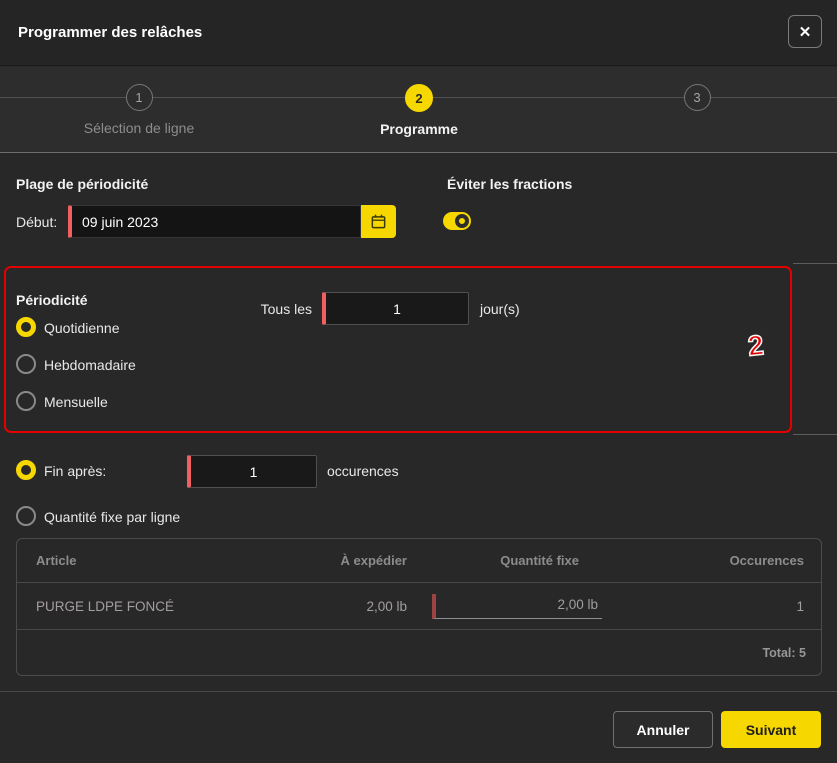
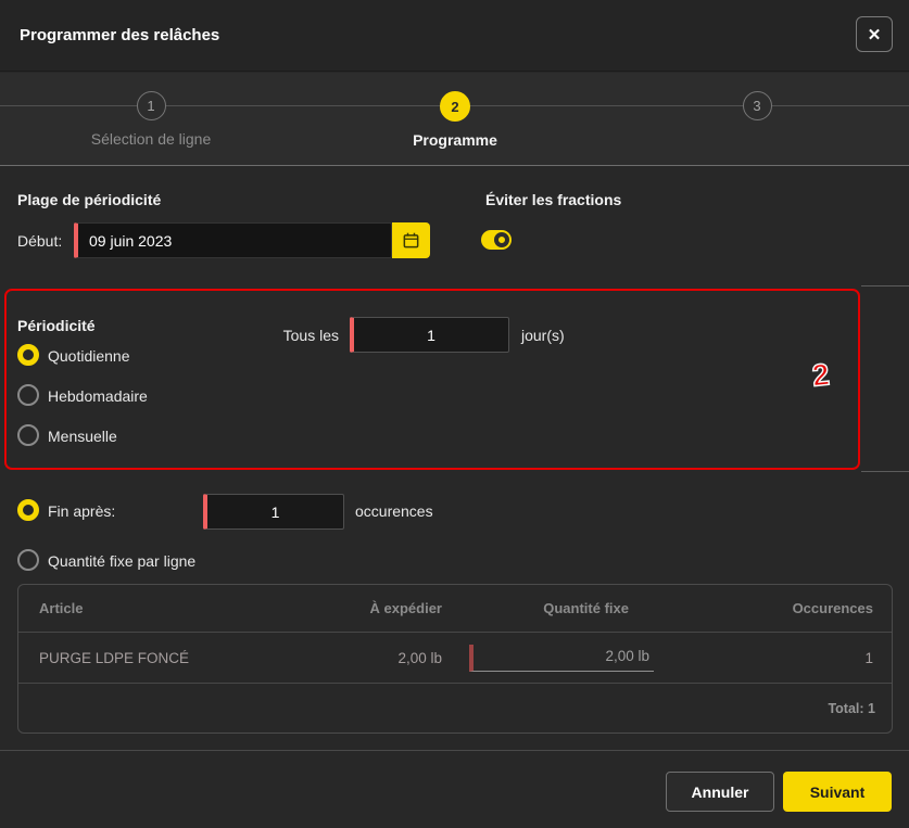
  Programmer des relâches
  ✕
  1
  Sélection de ligne
  2
  Programme
  3
  Plage de périodicité
  Éviter les fractions
  Début:
  09 juin 2023
  Périodicité
  Quotidienne
  Hebdomadaire
  Mensuelle
  Tous les
  1
  jour(s)
  Fin après:
  1
  occurences
  Quantité fixe par ligne
  Article
  À expédier
  Quantité fixe
  Occurences
  PURGE LDPE FONCÉ
  2,00 lb
  2,00 lb
  1
- Total: 5
+ Total: 1
  Annuler
  Suivant
